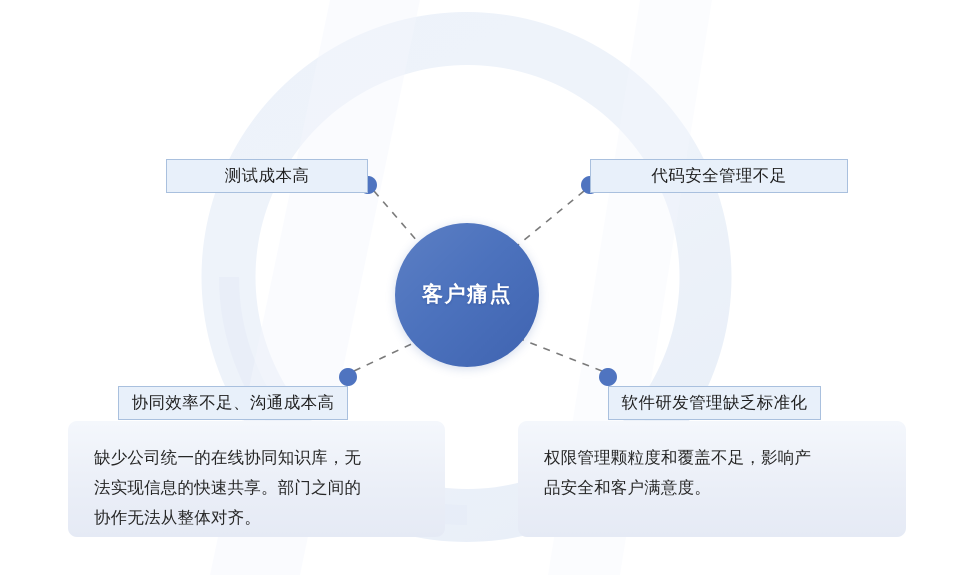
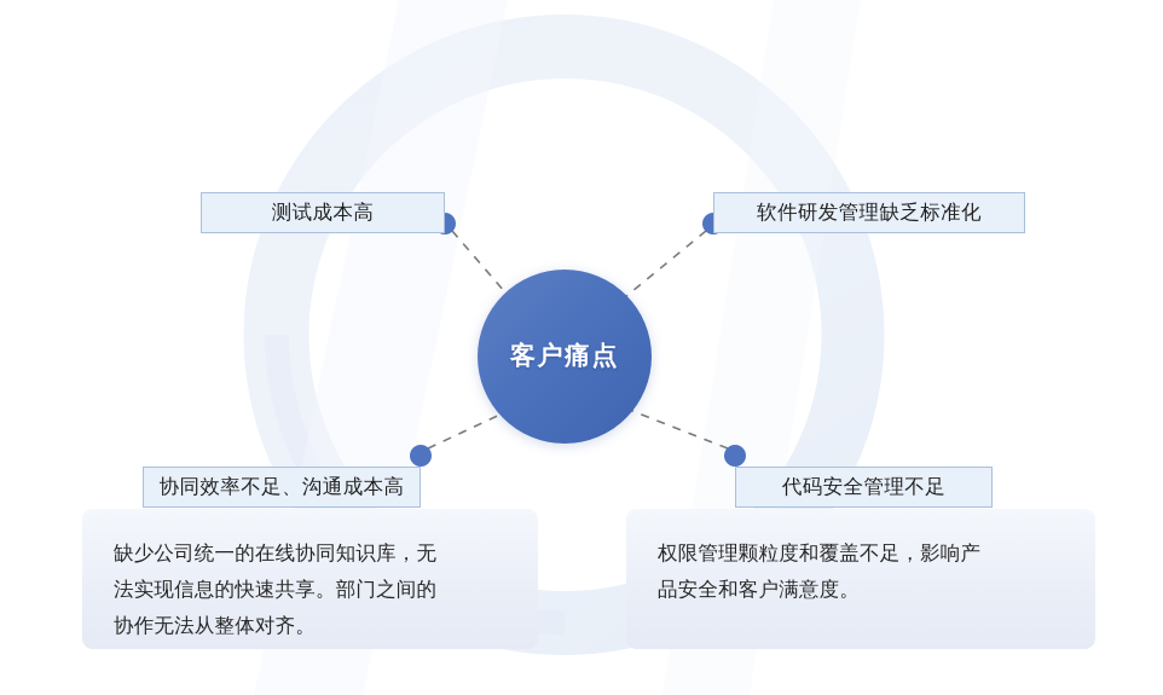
  测试成本高
- 代码安全管理不足
+ 软件研发管理缺乏标准化
  协同效率不足、沟通成本高
  缺少公司统一的在线协同知识库，无
  法实现信息的快速共享。部门之间的
  协作无法从整体对齐。
- 软件研发管理缺乏标准化
+ 代码安全管理不足
  权限管理颗粒度和覆盖不足，影响产
  品安全和客户满意度。
  客户痛点
